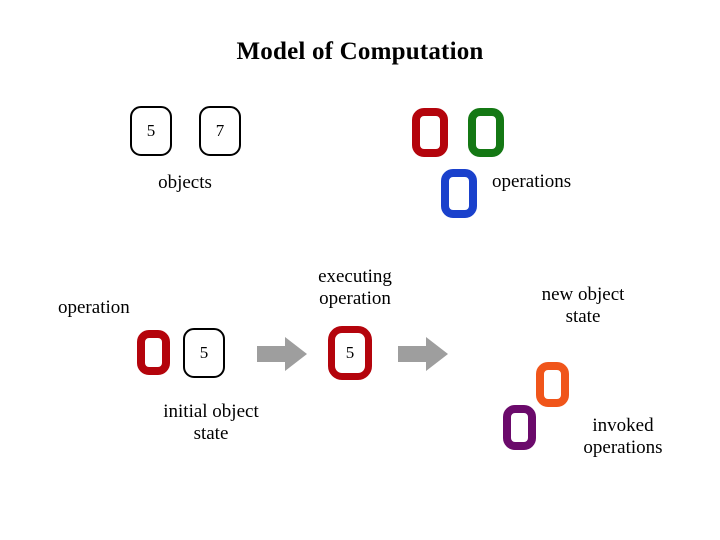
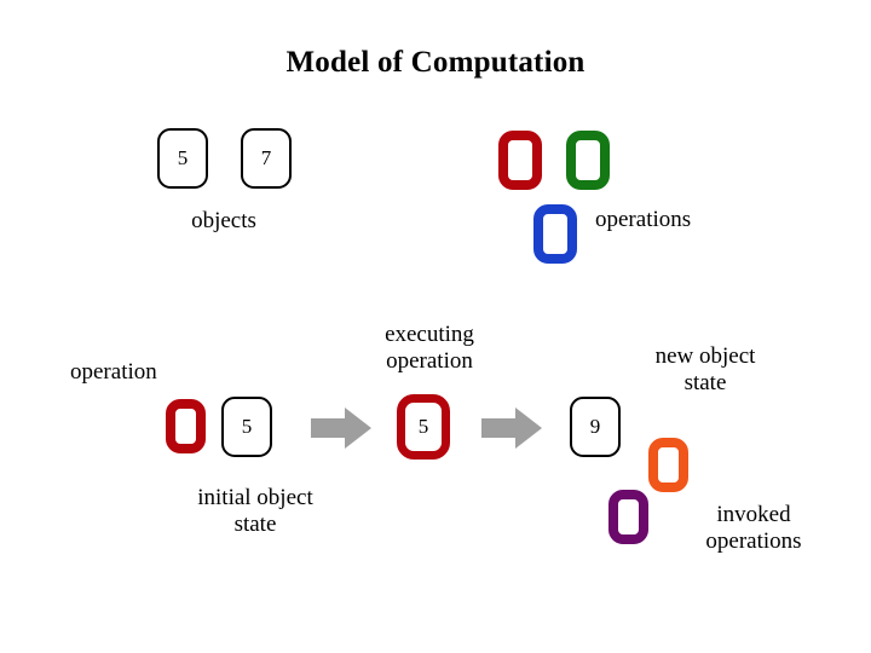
  Model of Computation
  5
  7
  objects
  operations
  operation
  5
  initial object
  state
  executing
  operation
  5
+ 9
  new object
  state
  invoked
  operations
